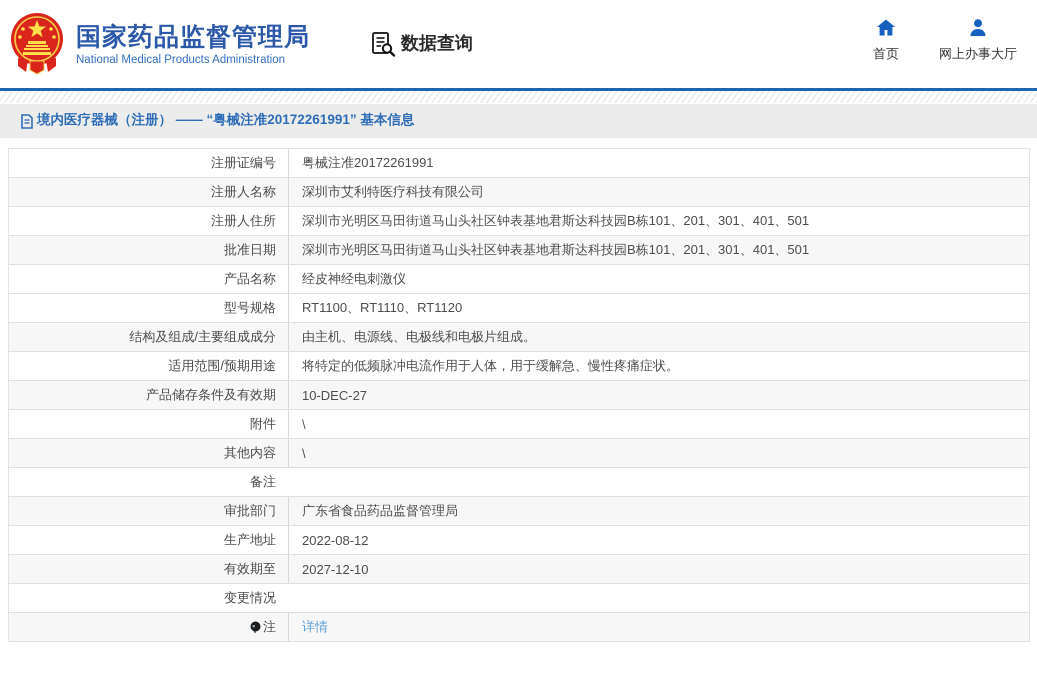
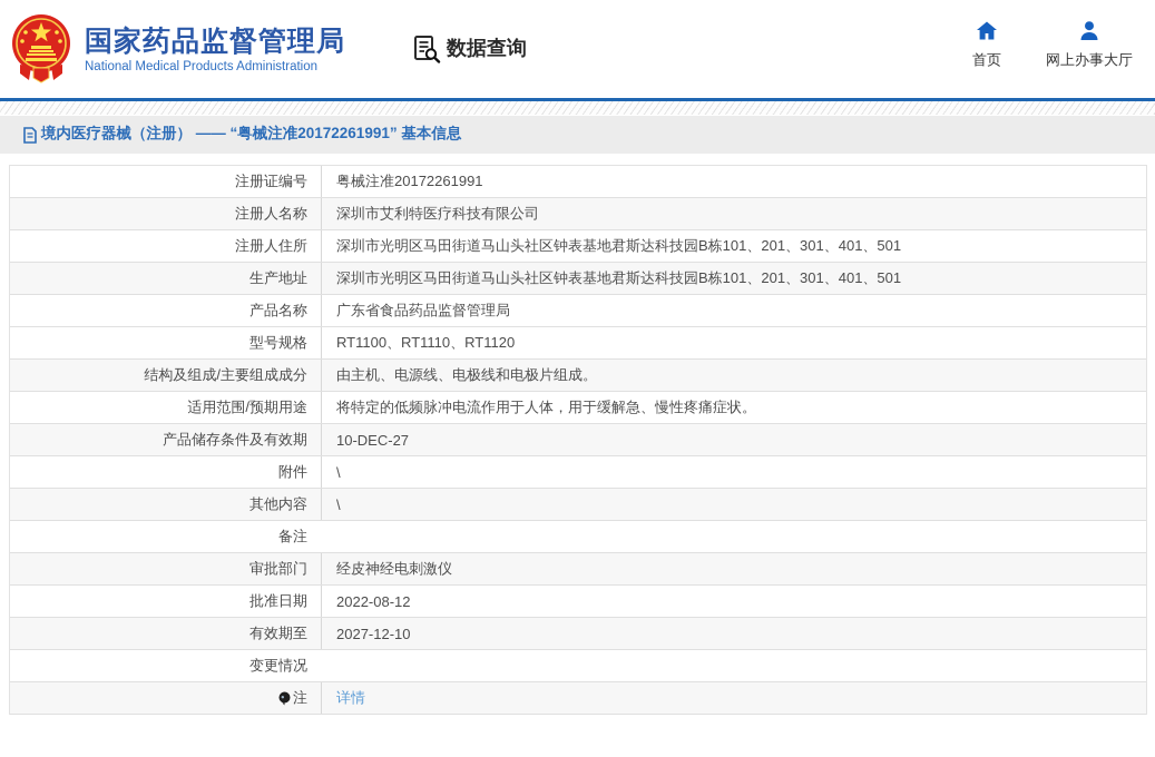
  国家药品监督管理局
  National Medical Products Administration
  数据查询
  首页
  网上办事大厅
  境内医疗器械（注册） —— “粤械注准20172261991” 基本信息
  注册证编号
  粤械注准20172261991
  注册人名称
  深圳市艾利特医疗科技有限公司
  注册人住所
  深圳市光明区马田街道马山头社区钟表基地君斯达科技园B栋101、201、301、401、501
- 批准日期
+ 生产地址
  深圳市光明区马田街道马山头社区钟表基地君斯达科技园B栋101、201、301、401、501
  产品名称
- 经皮神经电刺激仪
+ 广东省食品药品监督管理局
  型号规格
  RT1100、RT1110、RT1120
  结构及组成/主要组成成分
  由主机、电源线、电极线和电极片组成。
  适用范围/预期用途
  将特定的低频脉冲电流作用于人体，用于缓解急、慢性疼痛症状。
  产品储存条件及有效期
  10-DEC-27
  附件
  \
  其他内容
  \
  备注
  审批部门
- 广东省食品药品监督管理局
+ 经皮神经电刺激仪
- 生产地址
+ 批准日期
  2022-08-12
  有效期至
  2027-12-10
  变更情况
  注
  详情
